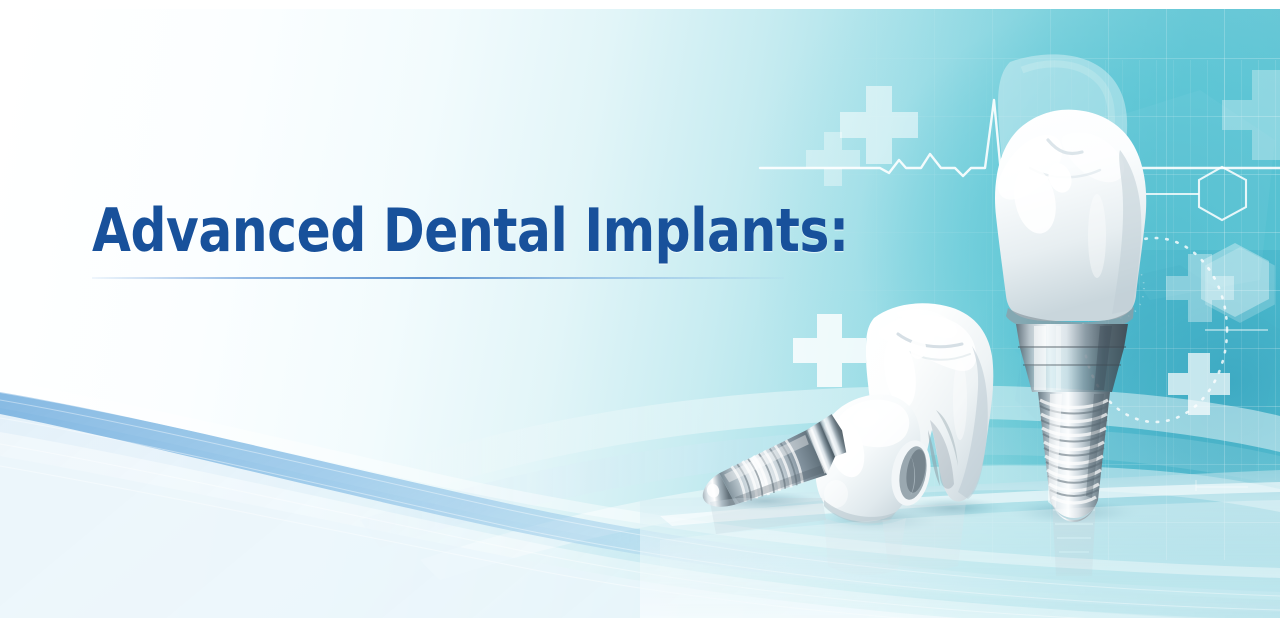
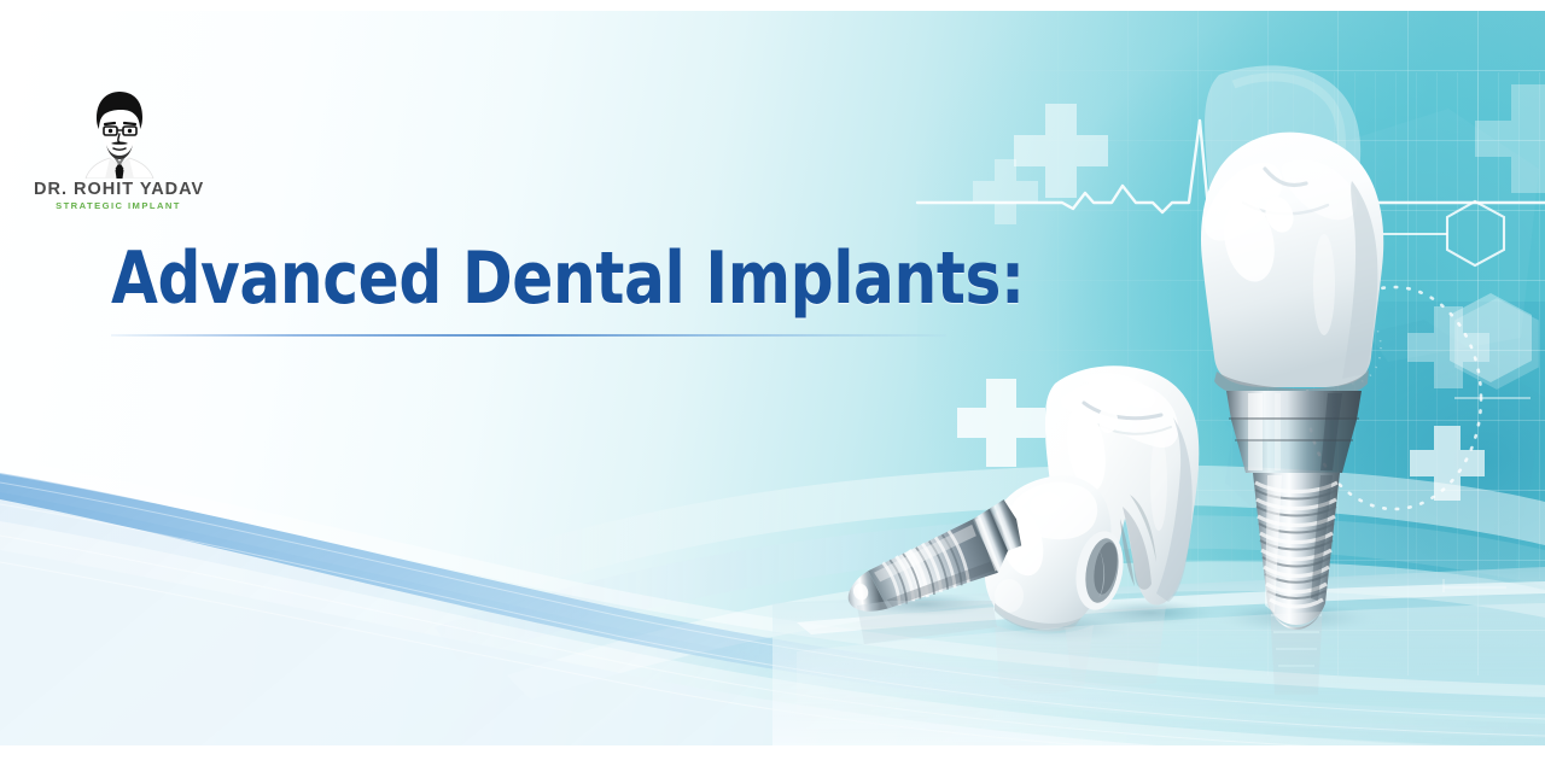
+ DR. ROHIT YADAV
+ STRATEGIC IMPLANT
  Advanced Dental Implants:
